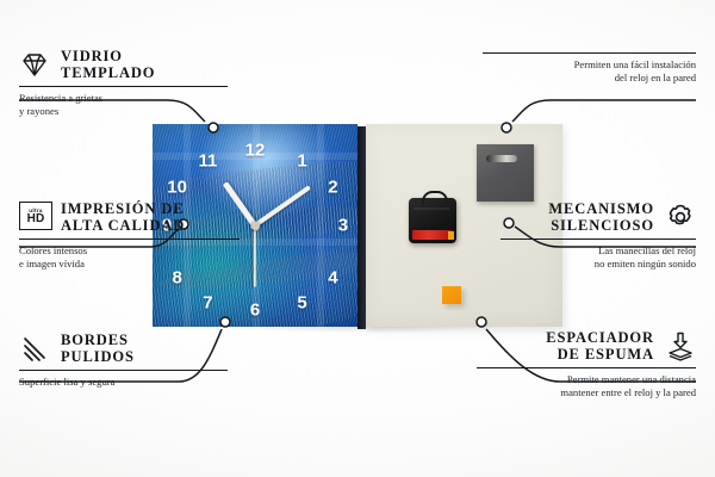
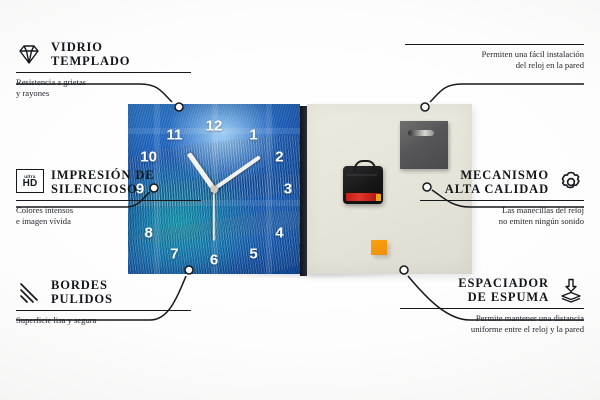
  12
  1
  2
  3
  4
  5
  6
  7
  8
  9
  10
  11
  VIDRIO
  TEMPLADO
  Resistencia a grietas
  y rayones
  HD
  IMPRESIÓN DE
- ALTA CALIDAD
+ SILENCIOSO
  Colores intensos
  e imagen vívida
  BORDES
  PULIDOS
  Superficie lisa y segura
  Permiten una fácil instalación
  del reloj en la pared
  MECANISMO
- SILENCIOSO
+ ALTA CALIDAD
  Las manecillas del reloj
  no emiten ningún sonido
  ESPACIADOR
  DE ESPUMA
  Permite mantener una distancia
- mantener entre el reloj y la pared
+ uniforme entre el reloj y la pared
